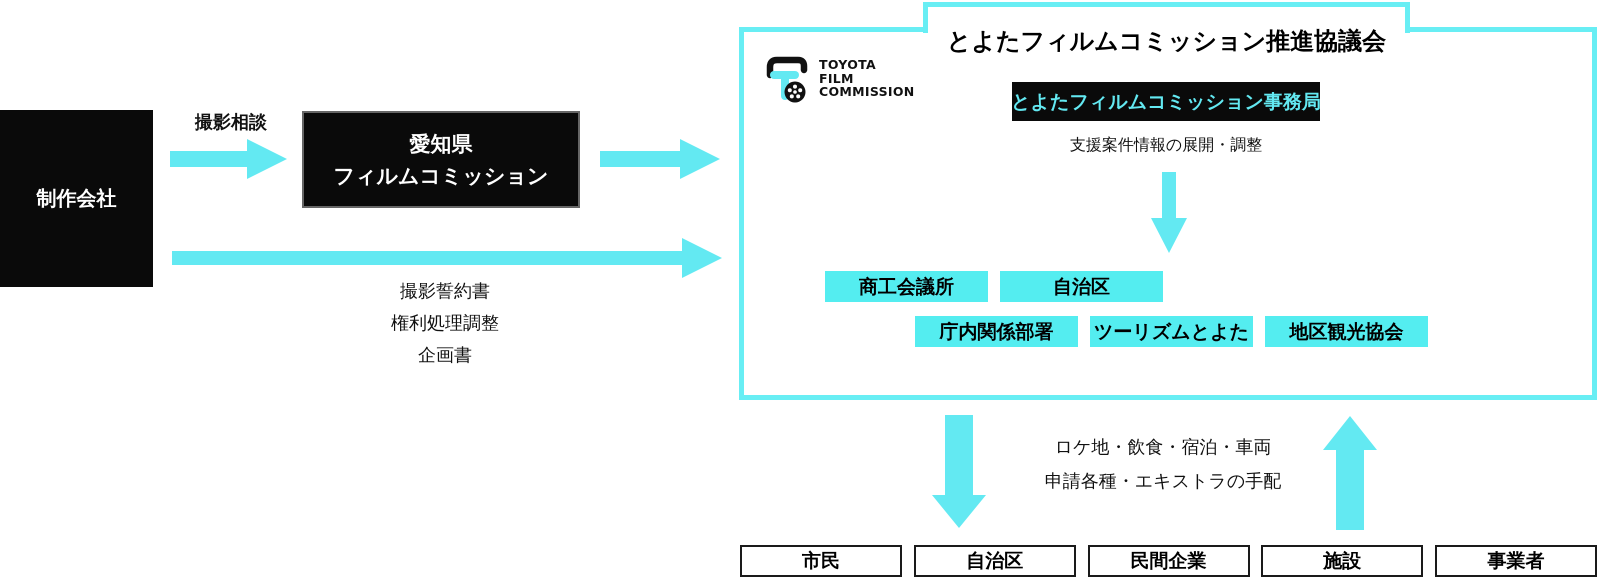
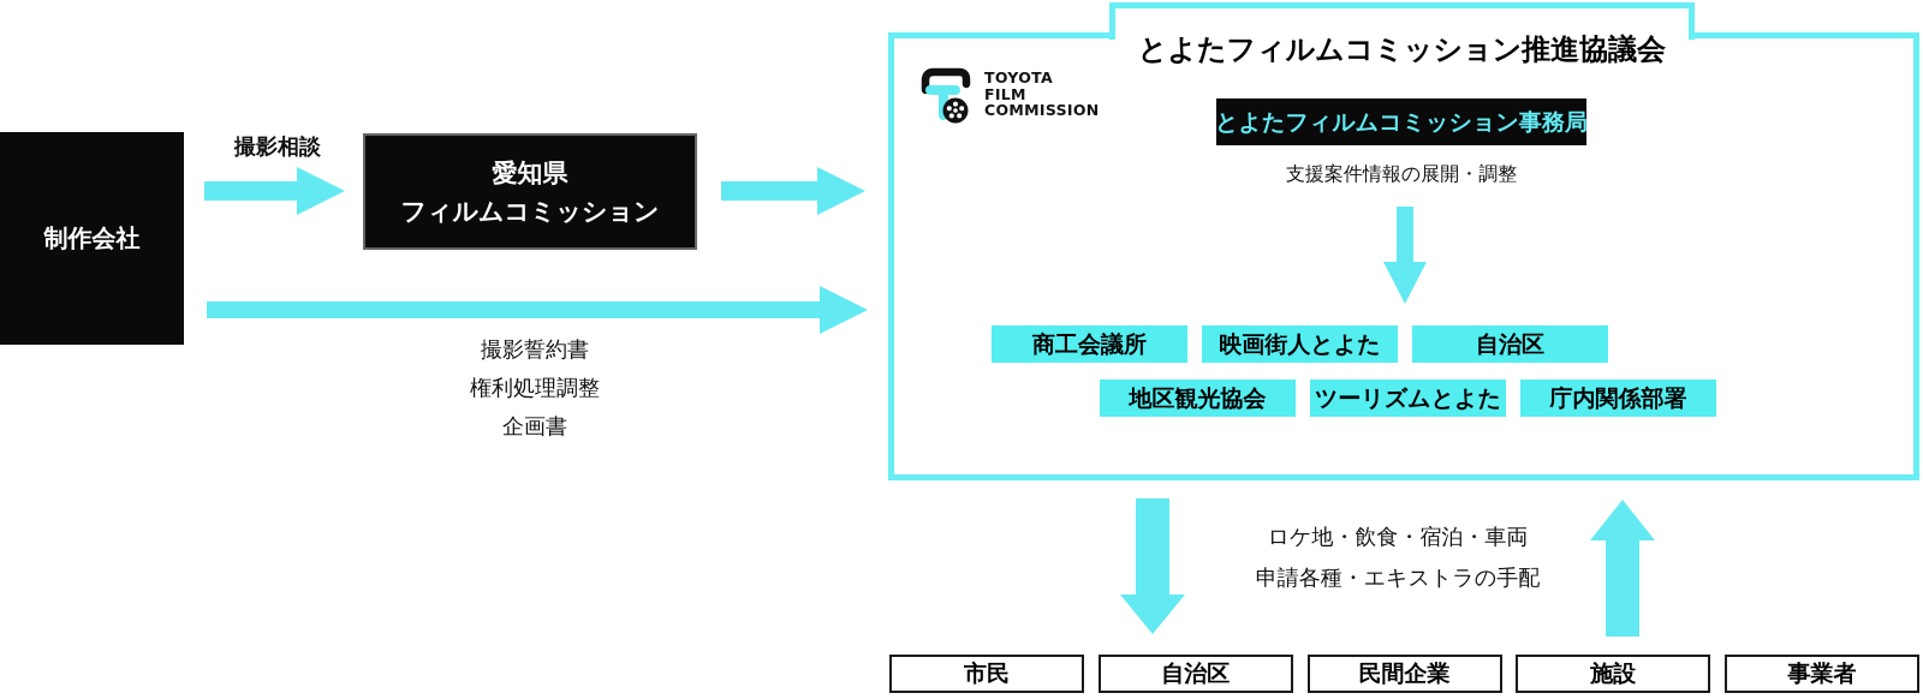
  制作会社
  撮影相談
  愛知県
  フィルムコミッション
  撮影誓約書
  権利処理調整
  企画書
  とよたフィルムコミッション推進協議会
  TOYOTA
  FILM
  COMMISSION
  とよたフィルムコミッション事務局
  支援案件情報の展開・調整
  商工会議所
+ 映画街人とよた
  自治区
- 庁内関係部署
+ 地区観光協会
  ツーリズムとよた
- 地区観光協会
+ 庁内関係部署
  ロケ地・飲食・宿泊・車両
  申請各種・エキストラの手配
  市民
  自治区
  民間企業
  施設
  事業者
